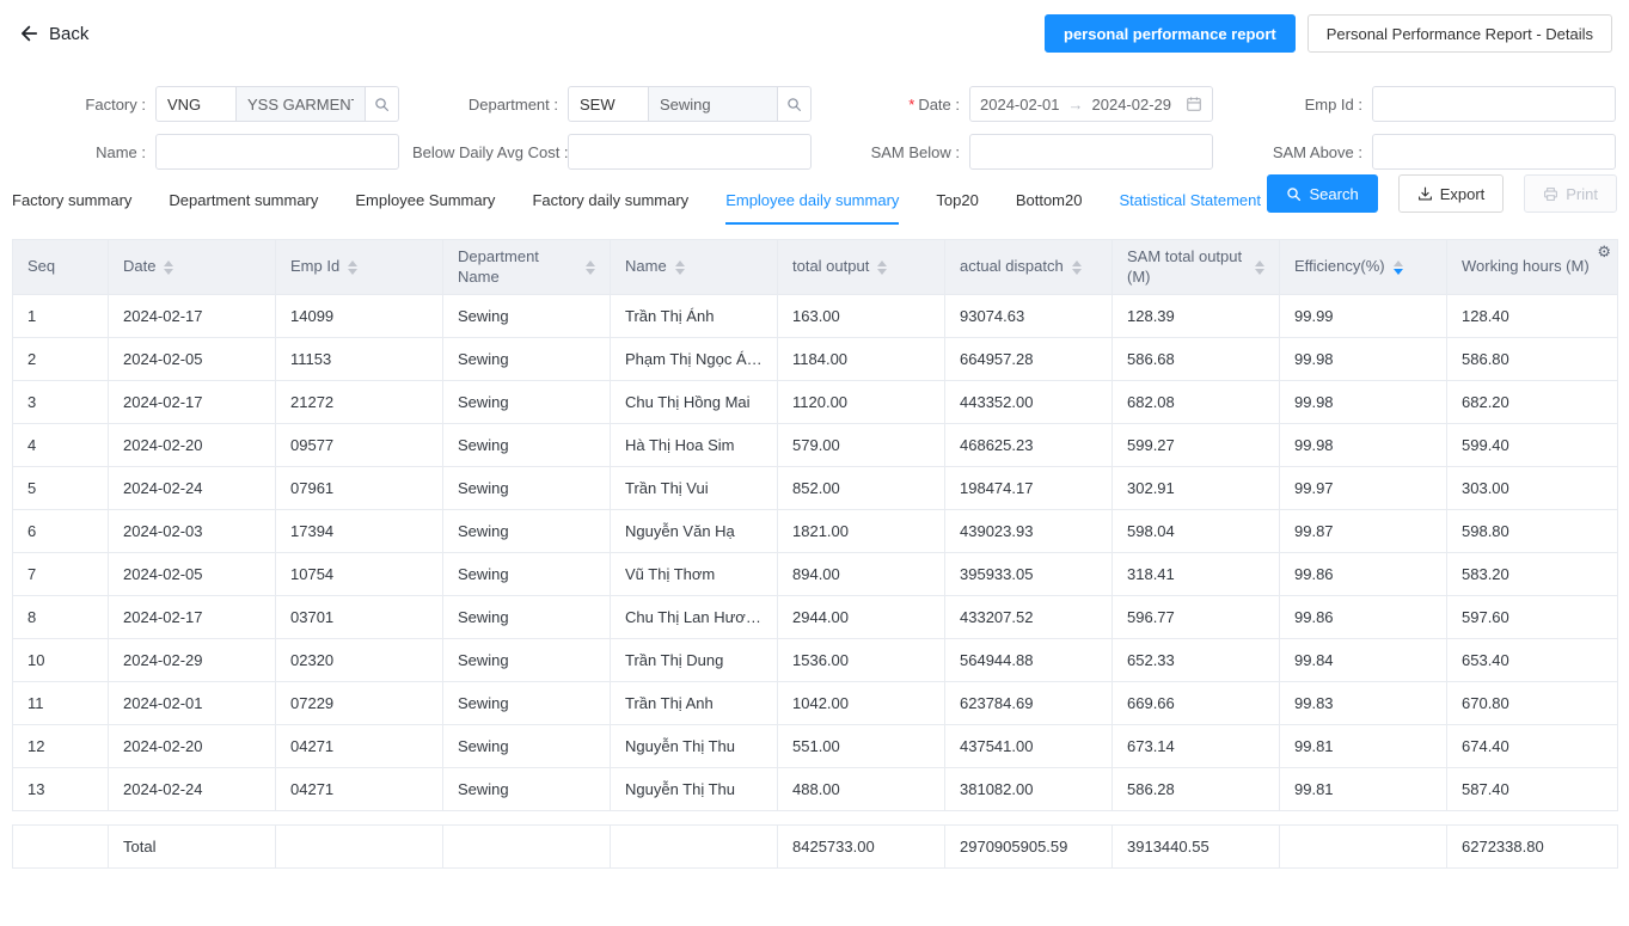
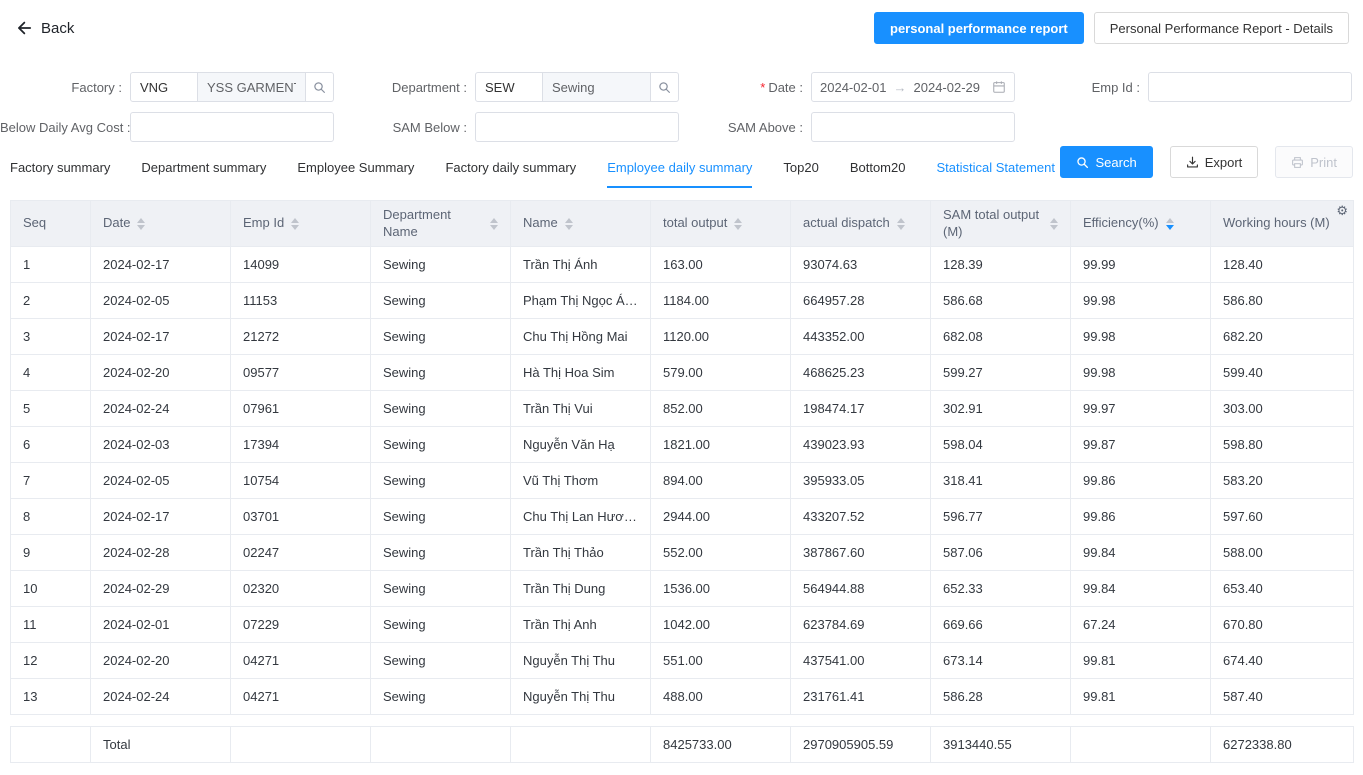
  Back
  personal performance report
  Personal Performance Report - Details
  Factory :
  VNG
  YSS GARMEN
  Department :
  SEW
  Sewing
  * Date :
  2024-02-01
  →
  2024-02-29
  Emp Id :
- Name :
  Below Daily Avg Cost :
  SAM Below :
  SAM Above :
  Factory summary
  Department summary
  Employee Summary
  Factory daily summary
  Employee daily summary
  Top20
  Bottom20
  Statistical Statement
  Search
  Export
  Print
  Seq	Date	Emp Id	Department Name	Name	total output	actual dispatch	SAM total output (M)	Efficiency(%)	Working hours (M)⚙
  1	2024-02-17	14099	Sewing	Trần Thị Ánh	163.00	93074.63	128.39	99.99	128.40
  2	2024-02-05	11153	Sewing	Phạm Thị Ngọc Ánh	1184.00	664957.28	586.68	99.98	586.80
  3	2024-02-17	21272	Sewing	Chu Thị Hồng Mai	1120.00	443352.00	682.08	99.98	682.20
  4	2024-02-20	09577	Sewing	Hà Thị Hoa Sim	579.00	468625.23	599.27	99.98	599.40
  5	2024-02-24	07961	Sewing	Trần Thị Vui	852.00	198474.17	302.91	99.97	303.00
  6	2024-02-03	17394	Sewing	Nguyễn Văn Hạ	1821.00	439023.93	598.04	99.87	598.80
  7	2024-02-05	10754	Sewing	Vũ Thị Thơm	894.00	395933.05	318.41	99.86	583.20
  8	2024-02-17	03701	Sewing	Chu Thị Lan Hương	2944.00	433207.52	596.77	99.86	597.60
+ 9	2024-02-28	02247	Sewing	Trần Thị Thảo	552.00	387867.60	587.06	99.84	588.00
  10	2024-02-29	02320	Sewing	Trần Thị Dung	1536.00	564944.88	652.33	99.84	653.40
- 11	2024-02-01	07229	Sewing	Trần Thị Anh	1042.00	623784.69	669.66	99.83	670.80
+ 11	2024-02-01	07229	Sewing	Trần Thị Anh	1042.00	623784.69	669.66	67.24	670.80
  12	2024-02-20	04271	Sewing	Nguyễn Thị Thu	551.00	437541.00	673.14	99.81	674.40
- 13	2024-02-24	04271	Sewing	Nguyễn Thị Thu	488.00	381082.00	586.28	99.81	587.40
+ 13	2024-02-24	04271	Sewing	Nguyễn Thị Thu	488.00	231761.41	586.28	99.81	587.40
  	Total				8425733.00	2970905905.59	3913440.55		6272338.80
